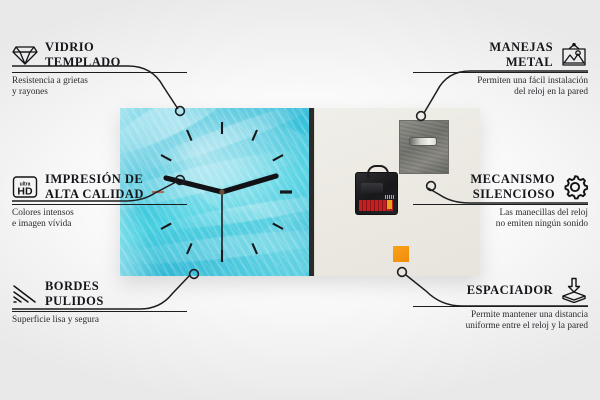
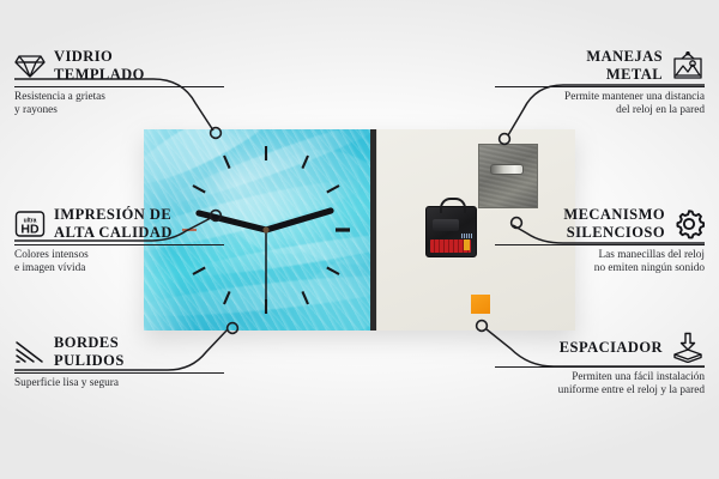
  VIDRIO
  TEMPLADO
  Resistencia a grietas
  y rayones
  HD
  IMPRESIÓN DE
  ALTA CALIDAD
  Colores intensos
  e imagen vívida
  BORDES
  PULIDOS
  Superficie lisa y segura
  MANEJAS
  METAL
- Permiten una fácil instalación
+ Permite mantener una distancia
  del reloj en la pared
  MECANISMO
  SILENCIOSO
  Las manecillas del reloj
  no emiten ningún sonido
  ESPACIADOR
- Permite mantener una distancia
+ Permiten una fácil instalación
  uniforme entre el reloj y la pared
